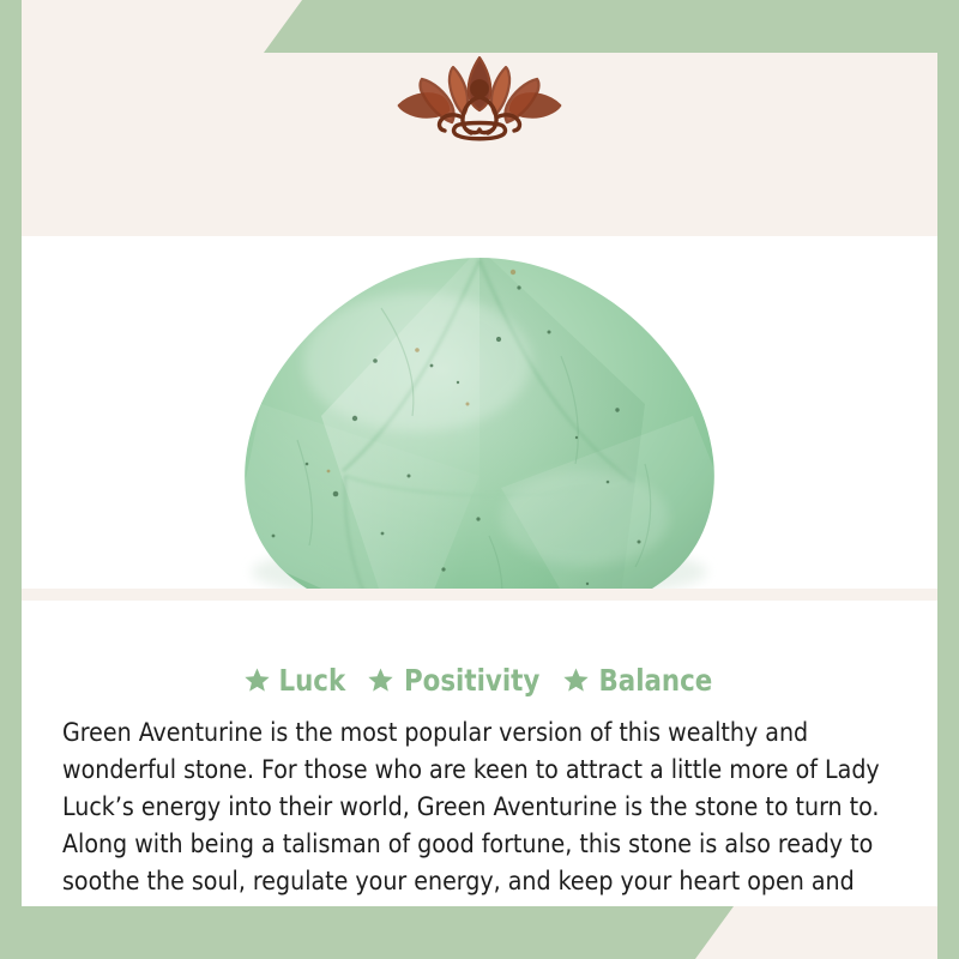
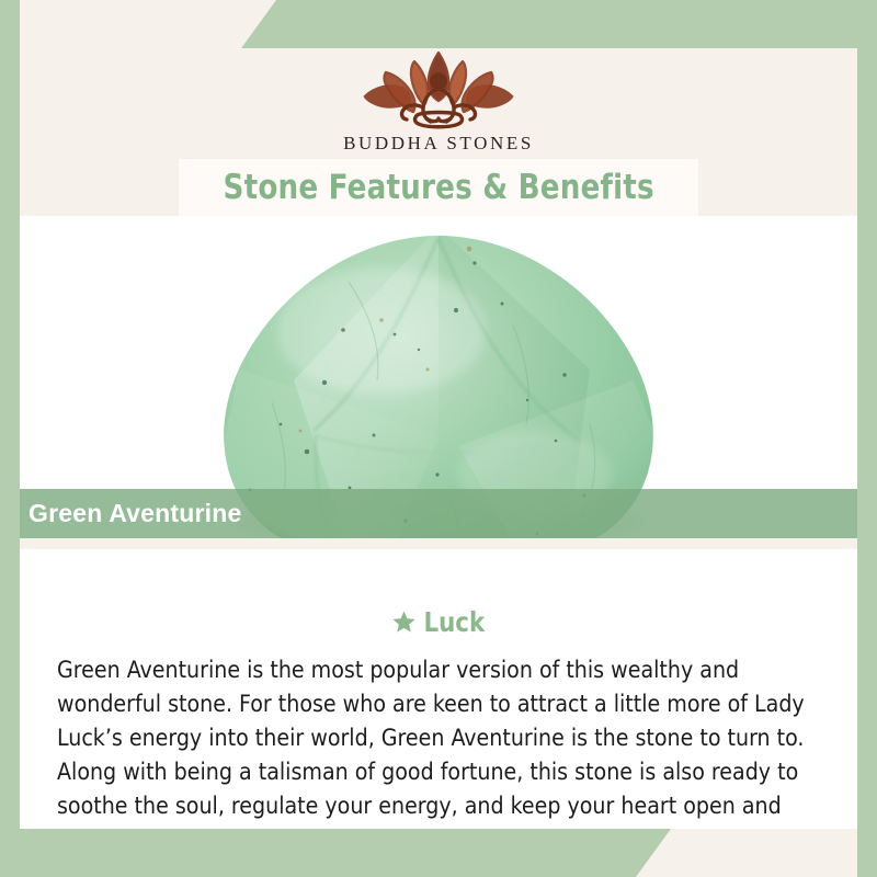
+ BUDDHA STONES
+ Stone Features & Benefits
+ Green Aventurine
  Luck
- Positivity
- Balance
  Green Aventurine is the most popular version of this wealthy and wonderful stone. For those who are keen to attract a little more of Lady Luck’s energy into their world, Green Aventurine is the stone to turn to. Along with being a talisman of good fortune, this stone is also ready to soothe the soul, regulate your energy, and keep your heart open and
